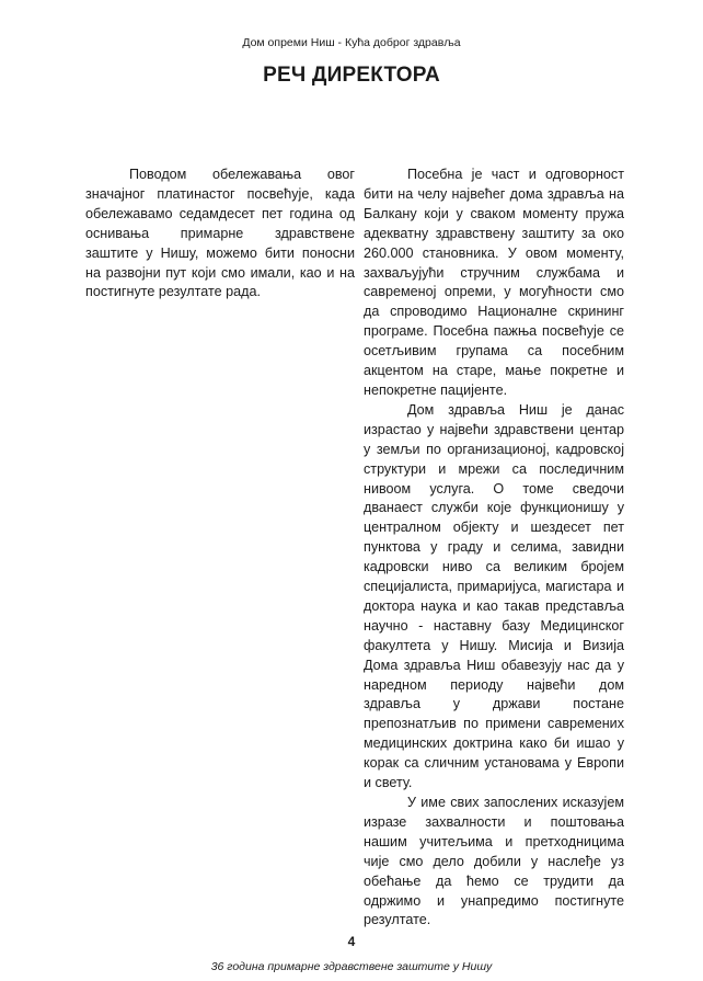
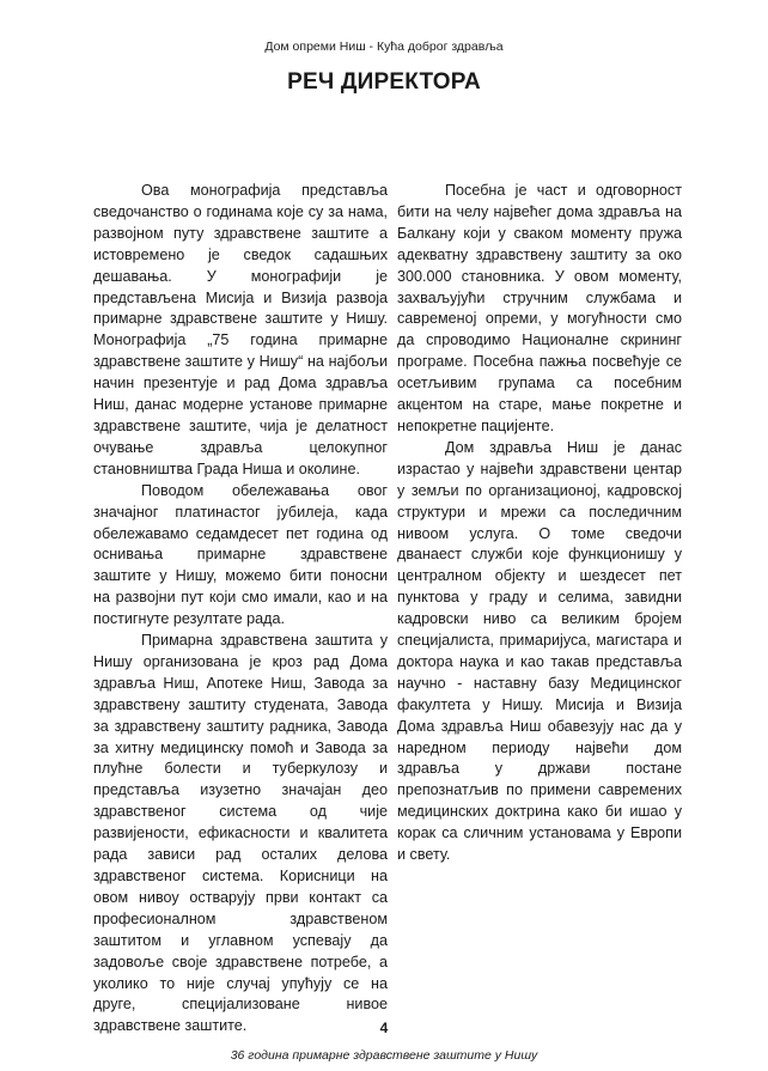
  Дом опреми Ниш - Кућа доброг здравља
  РЕЧ ДИРЕКТОРА
+ Ова монографија представља сведочанство о годинама које су за нама, развојном путу здравствене заштите а истовремено је сведок садашњих дешавања. У монографији је представљена Мисија и Визија развоја примарне здравствене заштите у Нишу. Монографија „75 година примарне здравствене заштите у Нишу“ на најбољи начин презентује и рад Дома здравља Ниш, данас модерне установе примарне здравствене заштите, чија је делатност очување здравља целокупног становништва Града Ниша и околине.
- Поводом обележавања овог значајног платинастог посвећује, када обележавамо седамдесет пет година од оснивања примарне здравствене заштите у Нишу, можемо бити поносни на развојни пут који смо имали, као и на постигнуте резултате рада.
+ Поводом обележавања овог значајног платинастог јубилеја, када обележавамо седамдесет пет година од оснивања примарне здравствене заштите у Нишу, можемо бити поносни на развојни пут који смо имали, као и на постигнуте резултате рада.
+ Примарна здравствена заштита у Нишу организована је кроз рад Дома здравља Ниш, Апотеке Ниш, Завода за здравствену заштиту студената, Завода за здравствену заштиту радника, Завода за хитну медицинску помоћ и Завода за плућне болести и туберкулозу и представља изузетно значајан део здравственог система од чије развијености, ефикасности и квалитета рада зависи рад осталих делова здравственог система. Корисници на овом нивоу остварују први контакт са професионалном здравственом заштитом и углавном успевају да задовоље своје здравствене потребе, а уколико то није случај упућују се на друге, специјализоване нивое здравствене заштите.
- Посебна је част и одговорност бити на челу највећег дома здравља на Балкану који у сваком моменту пружа адекватну здравствену заштиту за око 260.000 становника. У овом моменту, захваљујући стручним службама и савременој опреми, у могућности смо да спроводимо Националне скрининг програме. Посебна пажња посвећује се осетљивим групама са посебним акцентом на старе, мање покретне и непокретне пацијенте.
+ Посебна је част и одговорност бити на челу највећег дома здравља на Балкану који у сваком моменту пружа адекватну здравствену заштиту за око 300.000 становника. У овом моменту, захваљујући стручним службама и савременој опреми, у могућности смо да спроводимо Националне скрининг програме. Посебна пажња посвећује се осетљивим групама са посебним акцентом на старе, мање покретне и непокретне пацијенте.
  Дом здравља Ниш је данас израстао у највећи здравствени центар у земљи по организационој, кадровској структури и мрежи са последичним нивоом услуга. О томе сведочи дванаест служби које функционишу у централном објекту и шездесет пет пунктова у граду и селима, завидни кадровски ниво са великим бројем специјалиста, примаријуса, магистара и доктора наука и као такав представља научно - наставну базу Медицинског факултета у Нишу. Мисија и Визија Дома здравља Ниш обавезују нас да у наредном периоду највећи дом здравља у држави постане препознатљив по примени савремених медицинских доктрина како би ишао у корак са сличним установама у Европи и свету.
- У име свих запослених исказујем изразе захвалности и поштовања нашим учитељима и претходницима чије смо дело добили у наслеђе уз обећање да ћемо се трудити да одржимо и унапредимо постигнуте резултате.
  4
  36 година примарне здравствене заштите у Нишу
